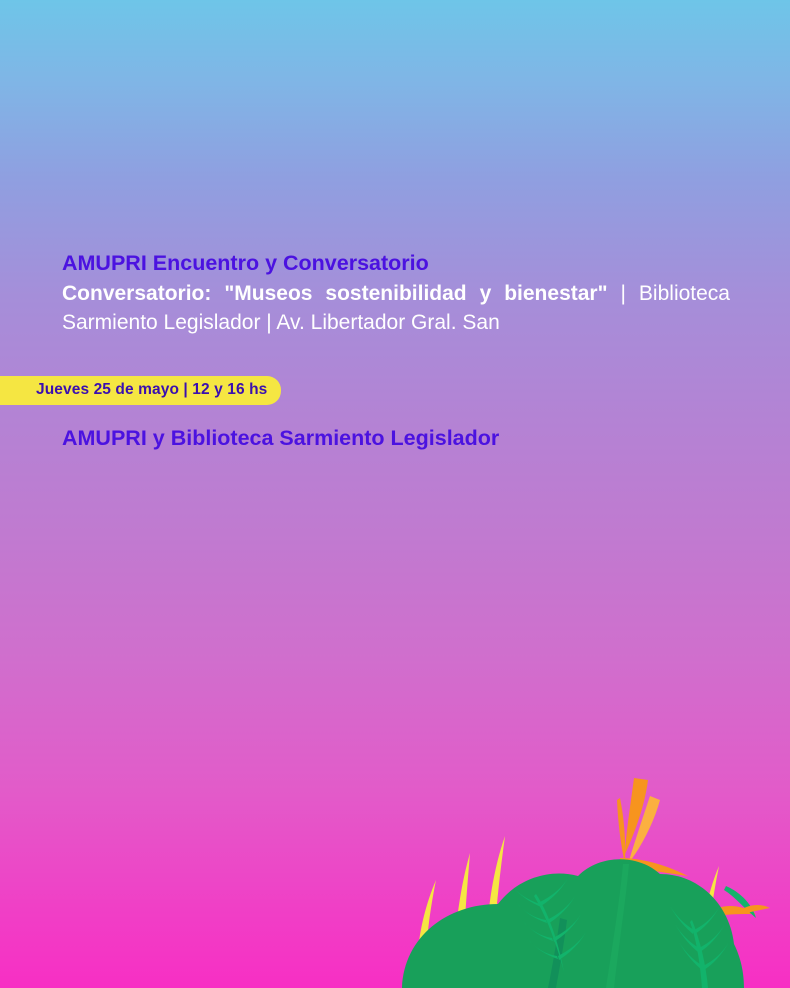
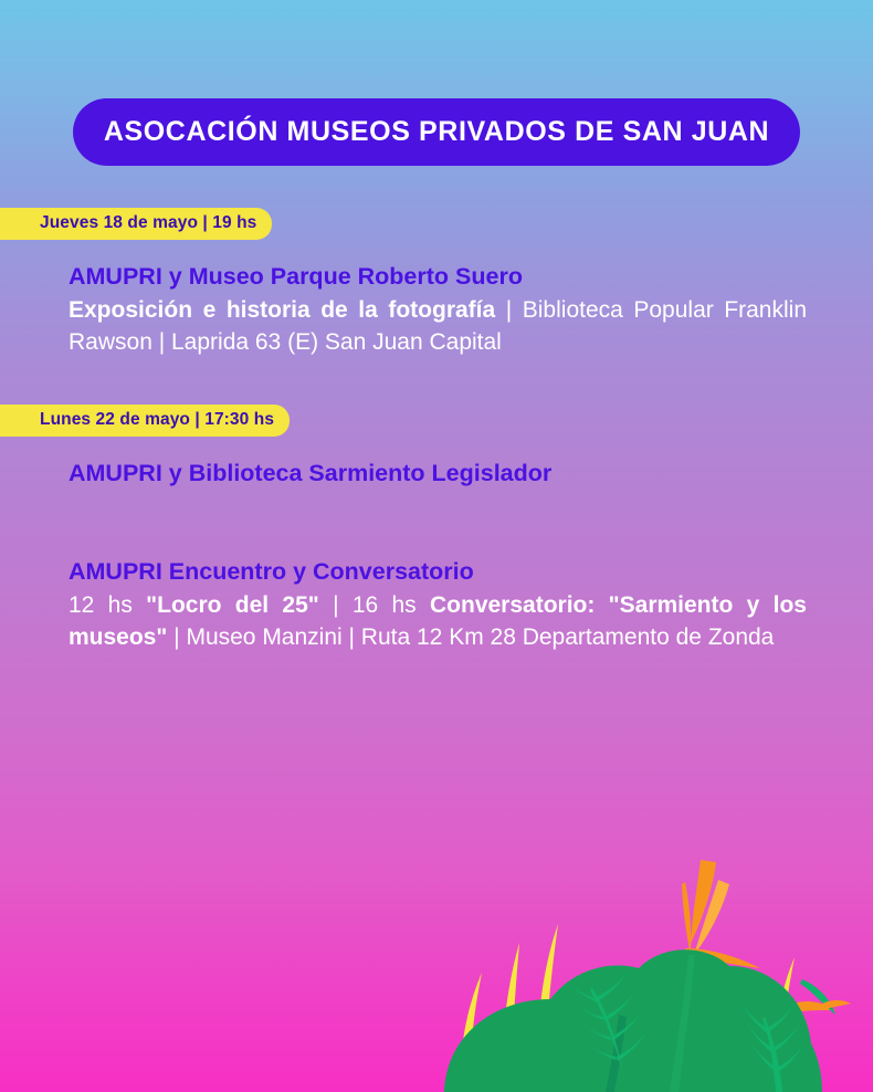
+ ASOCACIÓN MUSEOS PRIVADOS DE SAN JUAN
+ Jueves 18 de mayo | 19 hs
+ AMUPRI y Museo Parque Roberto Suero
+ Exposición e historia de la fotografía | Biblioteca Popular Franklin Rawson | Laprida 63 (E) San Juan Capital
+ Lunes 22 de mayo | 17:30 hs
- AMUPRI Encuentro y Conversatorio
+ AMUPRI y Biblioteca Sarmiento Legislador
- Conversatorio: "Museos sostenibilidad y bienestar" | Biblioteca Sarmiento Legislador | Av. Libertador Gral. San
- Jueves 25 de mayo | 12 y 16 hs
- AMUPRI y Biblioteca Sarmiento Legislador
+ AMUPRI Encuentro y Conversatorio
+ 12 hs "Locro del 25" | 16 hs Conversatorio: "Sarmiento y los museos" | Museo Manzini | Ruta 12 Km 28 Departamento de Zonda
